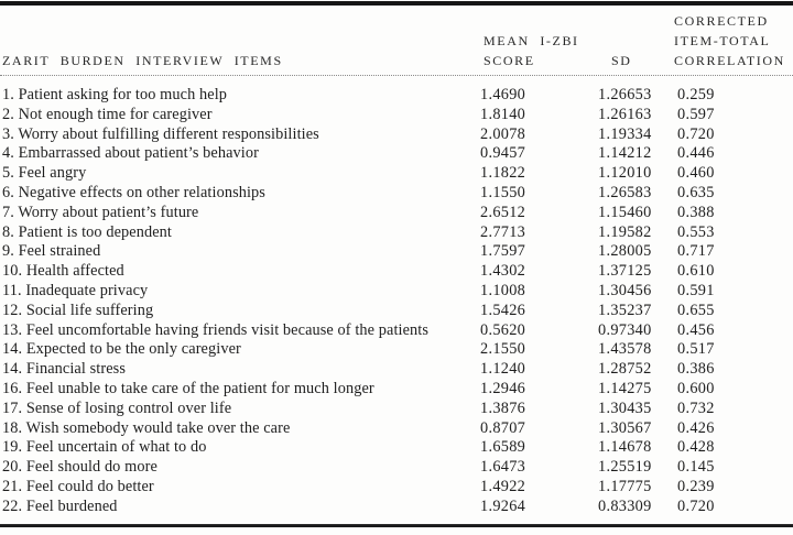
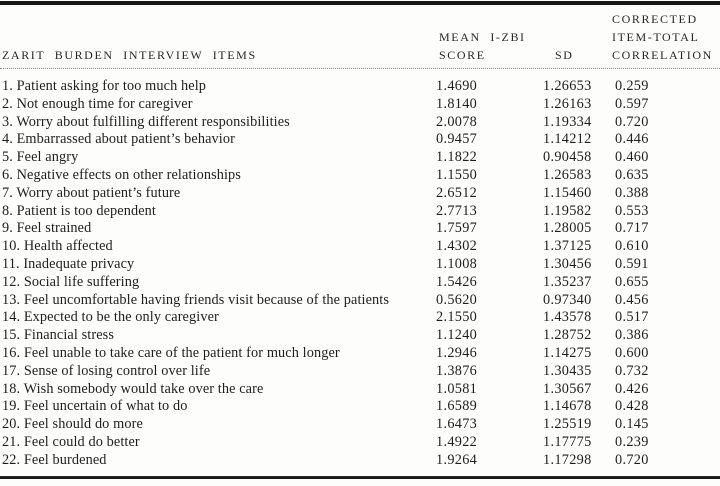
  ZARIT BURDEN INTERVIEW ITEMS
  MEAN I-ZBI
  SCORE
  SD
  CORRECTED
  ITEM-TOTAL
  CORRELATION
  1. Patient asking for too much help
  1.4690
  1.26653
  0.259
  2. Not enough time for caregiver
  1.8140
  1.26163
  0.597
  3. Worry about fulfilling different responsibilities
  2.0078
  1.19334
  0.720
  4. Embarrassed about patient’s behavior
  0.9457
  1.14212
  0.446
  5. Feel angry
  1.1822
- 1.12010
+ 0.90458
  0.460
  6. Negative effects on other relationships
  1.1550
  1.26583
  0.635
  7. Worry about patient’s future
  2.6512
  1.15460
  0.388
  8. Patient is too dependent
  2.7713
  1.19582
  0.553
  9. Feel strained
  1.7597
  1.28005
  0.717
  10. Health affected
  1.4302
  1.37125
  0.610
  11. Inadequate privacy
  1.1008
  1.30456
  0.591
  12. Social life suffering
  1.5426
  1.35237
  0.655
  13. Feel uncomfortable having friends visit because of the patients
  0.5620
  0.97340
  0.456
  14. Expected to be the only caregiver
  2.1550
  1.43578
  0.517
- 14. Financial stress
+ 15. Financial stress
  1.1240
  1.28752
  0.386
  16. Feel unable to take care of the patient for much longer
  1.2946
  1.14275
  0.600
  17. Sense of losing control over life
  1.3876
  1.30435
  0.732
  18. Wish somebody would take over the care
- 0.8707
+ 1.0581
  1.30567
  0.426
  19. Feel uncertain of what to do
  1.6589
  1.14678
  0.428
  20. Feel should do more
  1.6473
  1.25519
  0.145
  21. Feel could do better
  1.4922
  1.17775
  0.239
  22. Feel burdened
  1.9264
- 0.83309
+ 1.17298
  0.720
